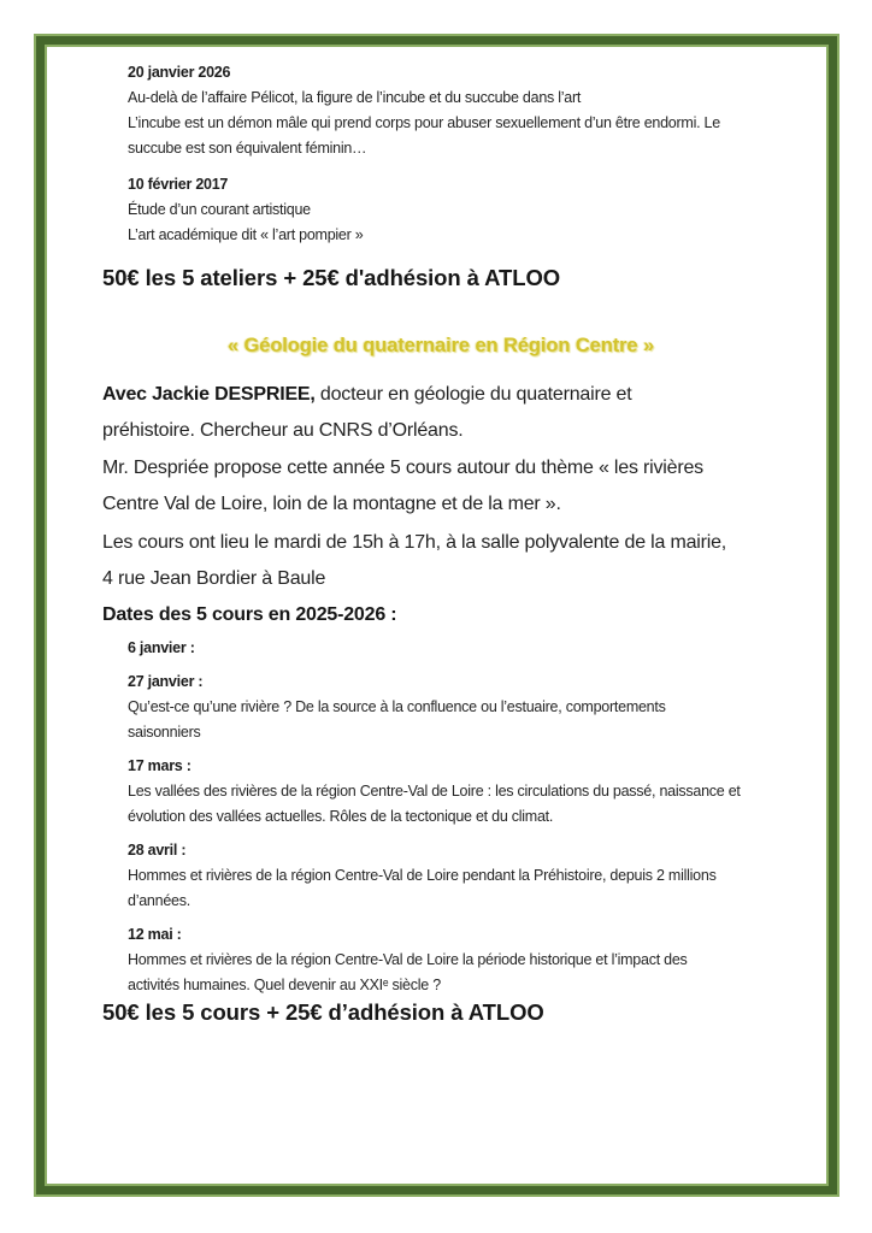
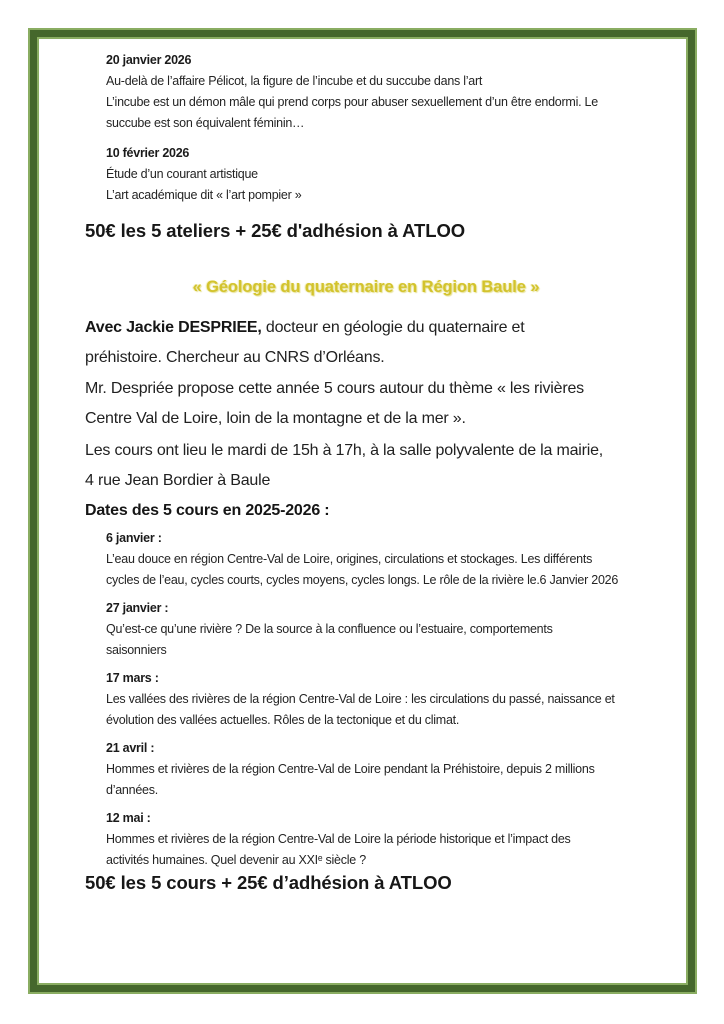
  20 janvier 2026
  Au-delà de l’affaire Pélicot, la figure de l’incube et du succube dans l’art
  L’incube est un démon mâle qui prend corps pour abuser sexuellement d’un être endormi. Le
  succube est son équivalent féminin…
- 10 février 2017
+ 10 février 2026
  Étude d’un courant artistique
  L’art académique dit « l’art pompier »
  50€ les 5 ateliers + 25€ d'adhésion à ATLOO
- « Géologie du quaternaire en Région Centre »
+ « Géologie du quaternaire en Région Baule »
  Avec Jackie DESPRIEE, docteur en géologie du quaternaire et
  préhistoire. Chercheur au CNRS d’Orléans.
  Mr. Despriée propose cette année 5 cours autour du thème « les rivières
  Centre Val de Loire, loin de la montagne et de la mer ».
  Les cours ont lieu le mardi de 15h à 17h, à la salle polyvalente de la mairie,
  4 rue Jean Bordier à Baule
  Dates des 5 cours en 2025-2026 :
  6 janvier :
+ L’eau douce en région Centre-Val de Loire, origines, circulations et stockages. Les différents
+ cycles de l’eau, cycles courts, cycles moyens, cycles longs. Le rôle de la rivière le.6 Janvier 2026
  27 janvier :
  Qu’est-ce qu’une rivière ? De la source à la confluence ou l’estuaire, comportements
  saisonniers
  17 mars :
  Les vallées des rivières de la région Centre-Val de Loire : les circulations du passé, naissance et
  évolution des vallées actuelles. Rôles de la tectonique et du climat.
- 28 avril :
+ 21 avril :
  Hommes et rivières de la région Centre-Val de Loire pendant la Préhistoire, depuis 2 millions
  d’années.
  12 mai :
  Hommes et rivières de la région Centre-Val de Loire la période historique et l’impact des
  activités humaines. Quel devenir au XXIᵉ siècle ?
  50€ les 5 cours + 25€ d’adhésion à ATLOO
